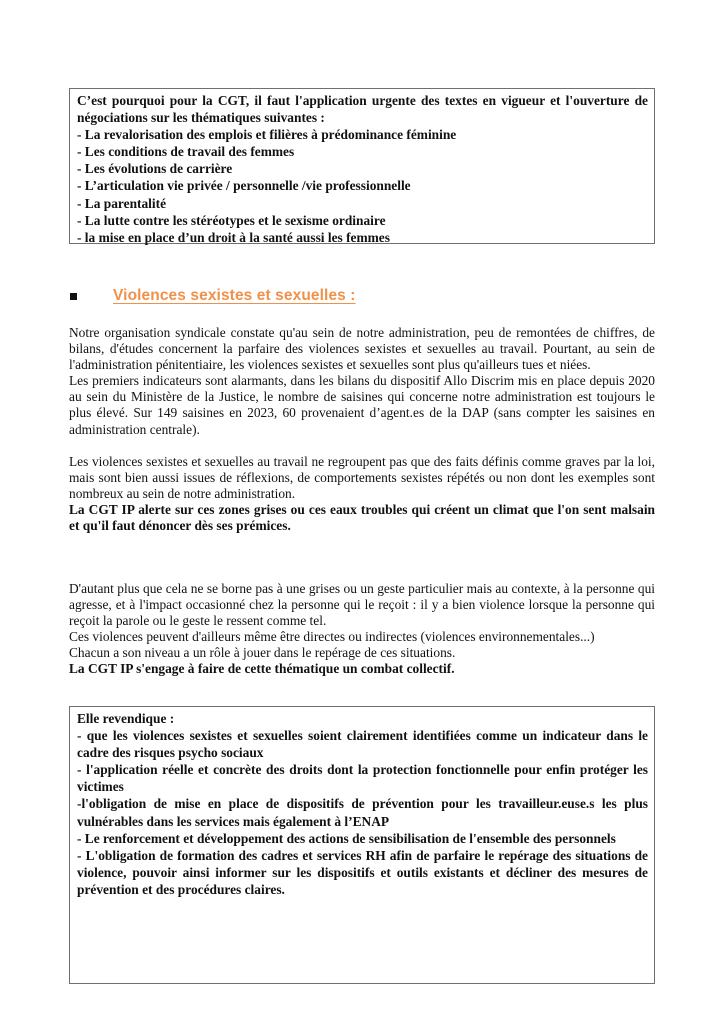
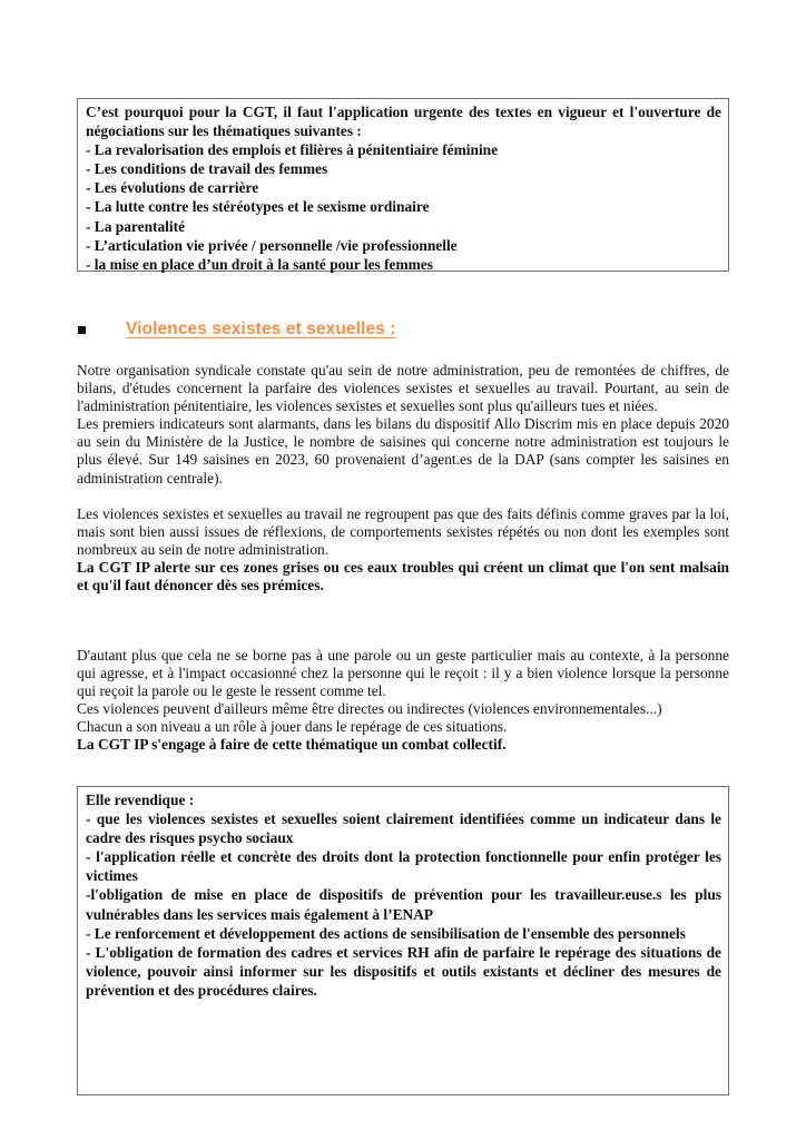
  C’est pourquoi pour la CGT, il faut l'application urgente des textes en vigueur et l'ouverture de négociations sur les thématiques suivantes :
- - La revalorisation des emplois et filières à prédominance féminine
+ - La revalorisation des emplois et filières à pénitentiaire féminine
  - Les conditions de travail des femmes
  - Les évolutions de carrière
- - L’articulation vie privée / personnelle /vie professionnelle
+ - La lutte contre les stéréotypes et le sexisme ordinaire
  - La parentalité
- - La lutte contre les stéréotypes et le sexisme ordinaire
+ - L’articulation vie privée / personnelle /vie professionnelle
- - la mise en place d’un droit à la santé aussi les femmes
+ - la mise en place d’un droit à la santé pour les femmes
  Violences sexistes et sexuelles :
  Notre organisation syndicale constate qu'au sein de notre administration, peu de remontées de chiffres, de bilans, d'études concernent la parfaire des violences sexistes et sexuelles au travail. Pourtant, au sein de l'administration pénitentiaire, les violences sexistes et sexuelles sont plus qu'ailleurs tues et niées.
  Les premiers indicateurs sont alarmants, dans les bilans du dispositif Allo Discrim mis en place depuis 2020 au sein du Ministère de la Justice, le nombre de saisines qui concerne notre administration est toujours le plus élevé. Sur 149 saisines en 2023, 60 provenaient d’agent.es de la DAP (sans compter les saisines en administration centrale).
  Les violences sexistes et sexuelles au travail ne regroupent pas que des faits définis comme graves par la loi, mais sont bien aussi issues de réflexions, de comportements sexistes répétés ou non dont les exemples sont nombreux au sein de notre administration.
  La CGT IP alerte sur ces zones grises ou ces eaux troubles qui créent un climat que l'on sent malsain et qu'il faut dénoncer dès ses prémices.
- D'autant plus que cela ne se borne pas à une grises ou un geste particulier mais au contexte, à la personne qui agresse, et à l'impact occasionné chez la personne qui le reçoit : il y a bien violence lorsque la personne qui reçoit la parole ou le geste le ressent comme tel.
+ D'autant plus que cela ne se borne pas à une parole ou un geste particulier mais au contexte, à la personne qui agresse, et à l'impact occasionné chez la personne qui le reçoit : il y a bien violence lorsque la personne qui reçoit la parole ou le geste le ressent comme tel.
  Ces violences peuvent d'ailleurs même être directes ou indirectes (violences environnementales...)
  Chacun a son niveau a un rôle à jouer dans le repérage de ces situations.
  La CGT IP s'engage à faire de cette thématique un combat collectif.
  Elle revendique :
  - que les violences sexistes et sexuelles soient clairement identifiées comme un indicateur dans le cadre des risques psycho sociaux
  - l'application réelle et concrète des droits dont la protection fonctionnelle pour enfin protéger les victimes
  -l'obligation de mise en place de dispositifs de prévention pour les travailleur.euse.s les plus vulnérables dans les services mais également à l’ENAP
  - Le renforcement et développement des actions de sensibilisation de l'ensemble des personnels
  - L'obligation de formation des cadres et services RH afin de parfaire le repérage des situations de violence, pouvoir ainsi informer sur les dispositifs et outils existants et décliner des mesures de prévention et des procédures claires.
